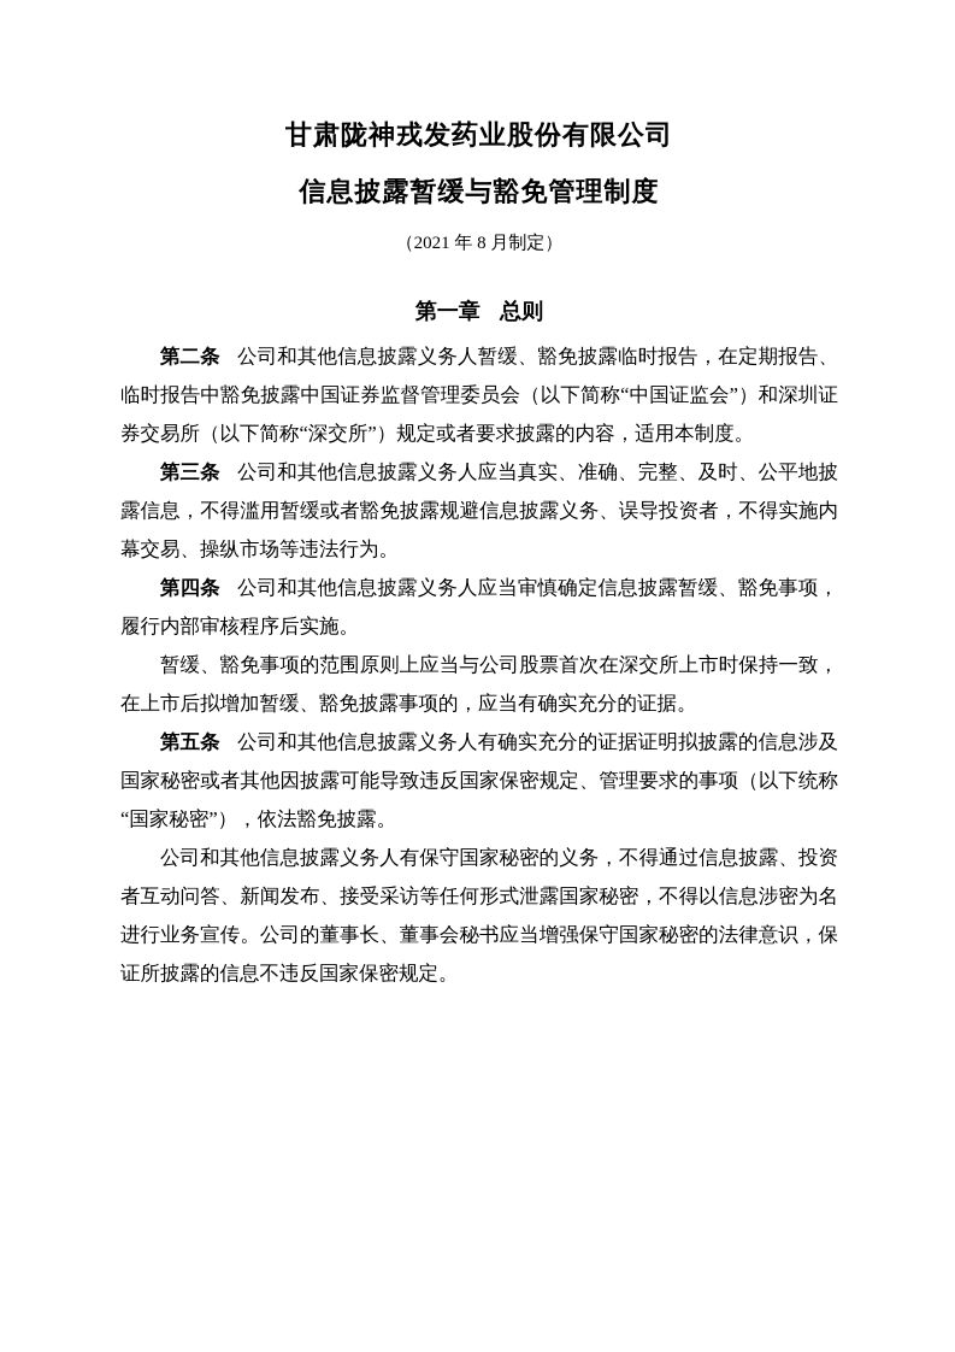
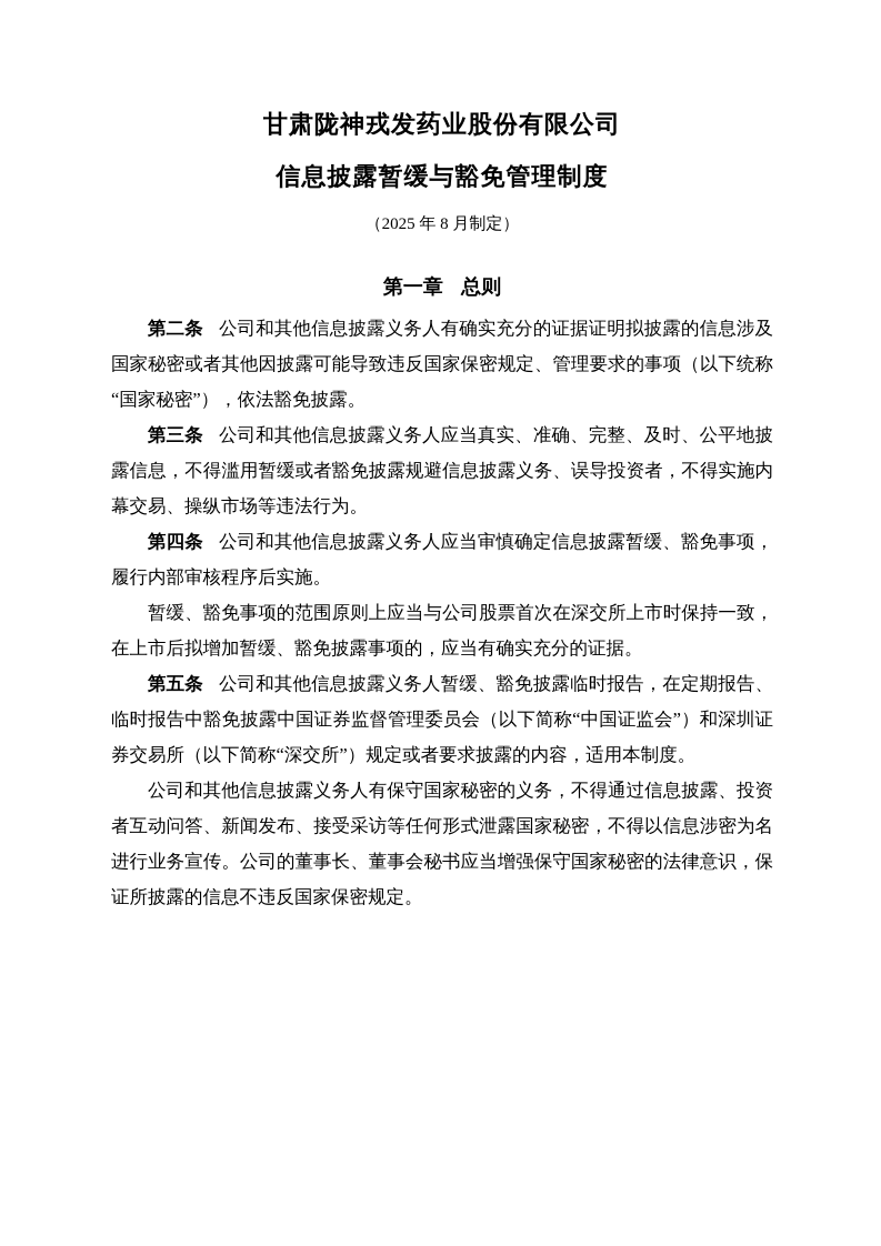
  甘肃陇神戎发药业股份有限公司
  信息披露暂缓与豁免管理制度
- （2021 年 8 月制定）
+ （2025 年 8 月制定）
  第一章 总则
- 第二条 公司和其他信息披露义务人暂缓、豁免披露临时报告，在定期报告、临时报告中豁免披露中国证券监督管理委员会（以下简称“中国证监会”）和深圳证券交易所（以下简称“深交所”）规定或者要求披露的内容，适用本制度。
+ 第二条 公司和其他信息披露义务人有确实充分的证据证明拟披露的信息涉及国家秘密或者其他因披露可能导致违反国家保密规定、管理要求的事项（以下统称“国家秘密”），依法豁免披露。
  第三条 公司和其他信息披露义务人应当真实、准确、完整、及时、公平地披露信息，不得滥用暂缓或者豁免披露规避信息披露义务、误导投资者，不得实施内幕交易、操纵市场等违法行为。
  第四条 公司和其他信息披露义务人应当审慎确定信息披露暂缓、豁免事项，履行内部审核程序后实施。
  暂缓、豁免事项的范围原则上应当与公司股票首次在深交所上市时保持一致，在上市后拟增加暂缓、豁免披露事项的，应当有确实充分的证据。
- 第五条 公司和其他信息披露义务人有确实充分的证据证明拟披露的信息涉及国家秘密或者其他因披露可能导致违反国家保密规定、管理要求的事项（以下统称“国家秘密”），依法豁免披露。
+ 第五条 公司和其他信息披露义务人暂缓、豁免披露临时报告，在定期报告、临时报告中豁免披露中国证券监督管理委员会（以下简称“中国证监会”）和深圳证券交易所（以下简称“深交所”）规定或者要求披露的内容，适用本制度。
  公司和其他信息披露义务人有保守国家秘密的义务，不得通过信息披露、投资者互动问答、新闻发布、接受采访等任何形式泄露国家秘密，不得以信息涉密为名进行业务宣传。公司的董事长、董事会秘书应当增强保守国家秘密的法律意识，保证所披露的信息不违反国家保密规定。
